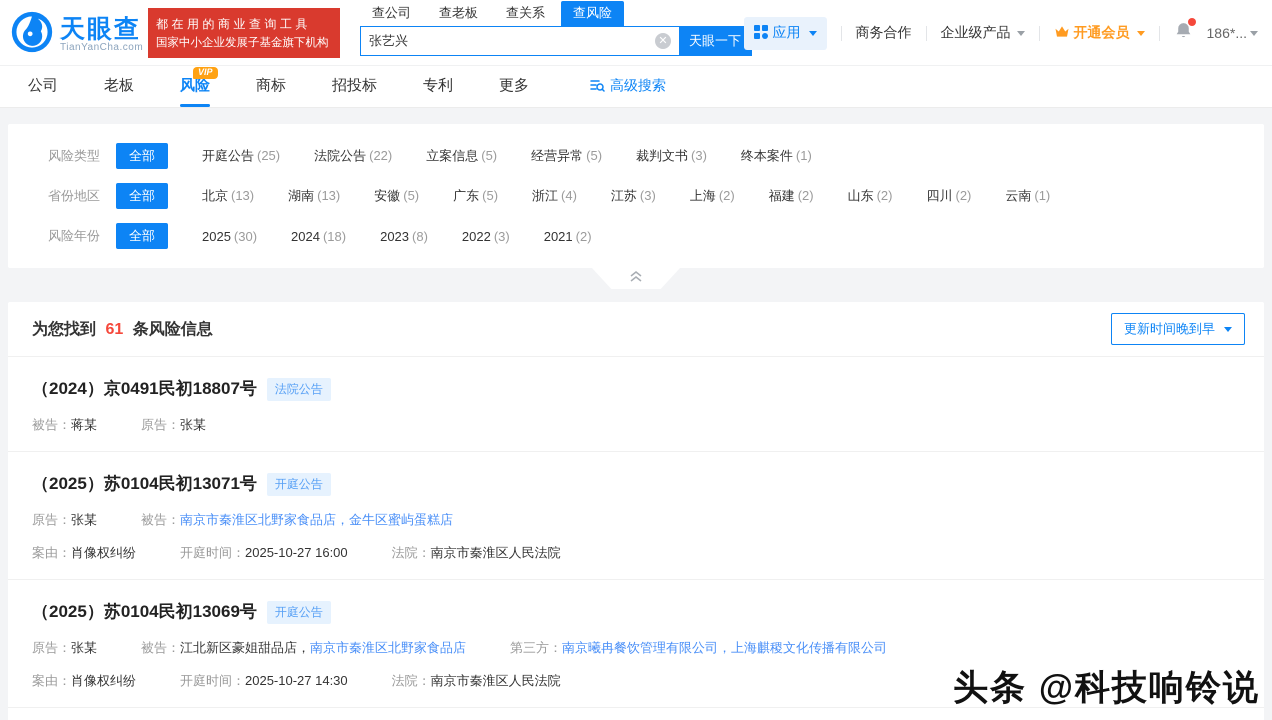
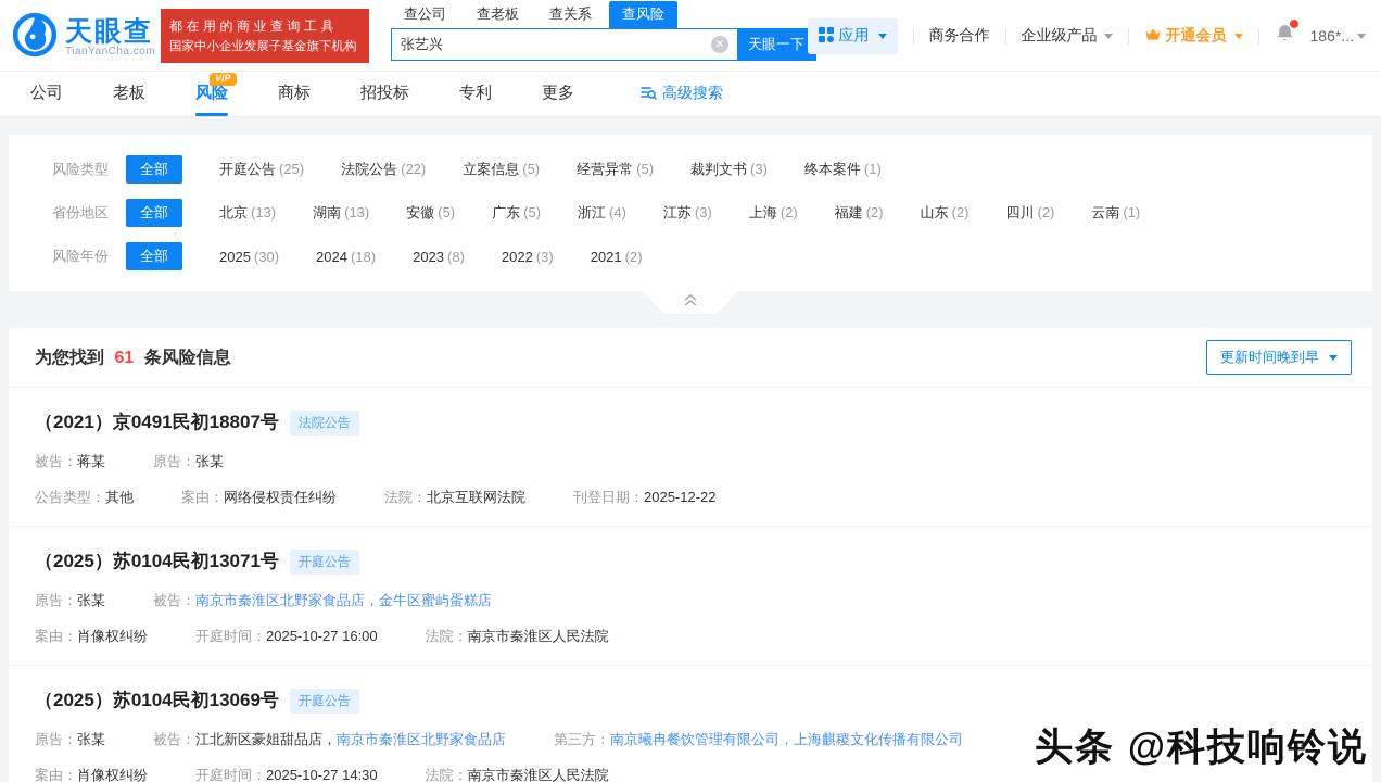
  天眼查
  TianYanCha.com
  都在用的商业查询工具
  国家中小企业发展子基金旗下机构
  查公司
  查老板
  查关系
  查风险
  张艺兴
  ✕
  天眼一下
  应用
  商务合作
  企业级产品
  开通会员
  186*...
  公司
  老板
  风险
  VIP
  商标
  招投标
  专利
  更多
  高级搜索
  风险类型
  全部
  开庭公告 (25)
  法院公告 (22)
  立案信息 (5)
  经营异常 (5)
  裁判文书 (3)
  终本案件 (1)
  省份地区
  全部
  北京 (13)
  湖南 (13)
  安徽 (5)
  广东 (5)
  浙江 (4)
  江苏 (3)
  上海 (2)
  福建 (2)
  山东 (2)
  四川 (2)
  云南 (1)
  风险年份
  全部
  2025 (30)
  2024 (18)
  2023 (8)
  2022 (3)
  2021 (2)
  为您找到 61 条风险信息
  更新时间晚到早
- （2024）京0491民初18807号
+ （2021）京0491民初18807号
  法院公告
  被告：蒋某
  原告：张某
+ 公告类型：其他
+ 案由：网络侵权责任纠纷
+ 法院：北京互联网法院
+ 刊登日期：2025-12-22
  （2025）苏0104民初13071号
  开庭公告
  原告：张某
  被告：南京市秦淮区北野家食品店，金牛区蜜屿蛋糕店
  案由：肖像权纠纷
  开庭时间：2025-10-27 16:00
  法院：南京市秦淮区人民法院
  （2025）苏0104民初13069号
  开庭公告
  原告：张某
  被告：江北新区豪姐甜品店，南京市秦淮区北野家食品店
  第三方：南京曦冉餐饮管理有限公司，上海麒稷文化传播有限公司
  案由：肖像权纠纷
  开庭时间：2025-10-27 14:30
  法院：南京市秦淮区人民法院
  头条 @科技响铃说
